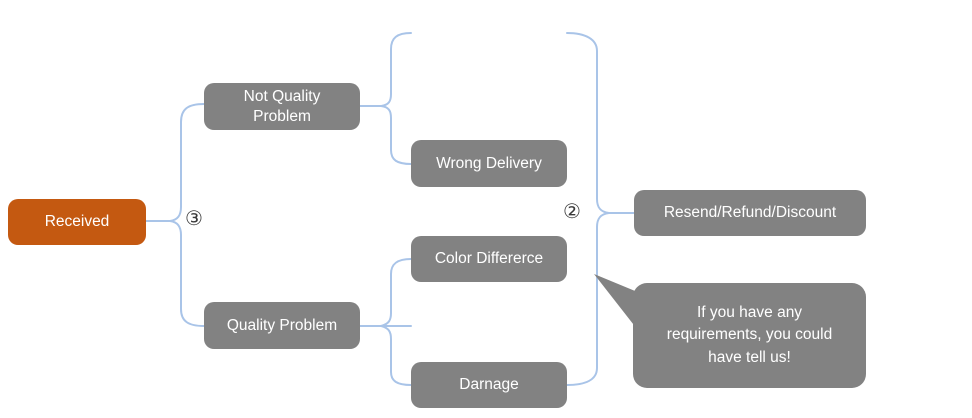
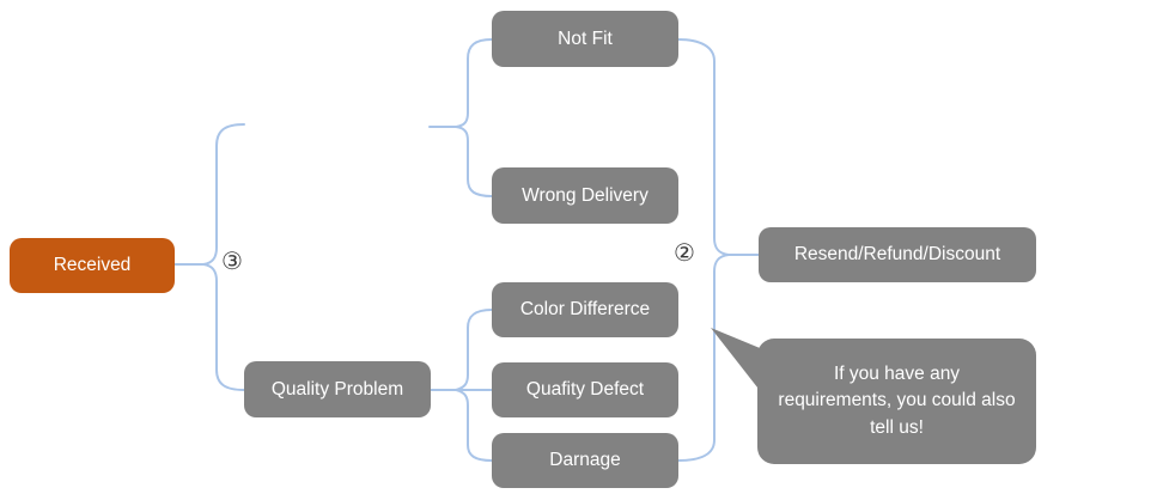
  Received
- Not Quality Problem
  Quality Problem
+ Not Fit
  Wrong Delivery
  Color Differerce
+ Quafity Defect
  Darnage
  Resend/Refund/Discount
  ③
  ②
- If you have any requirements, you could have tell us!
+ If you have any requirements, you could also tell us!
